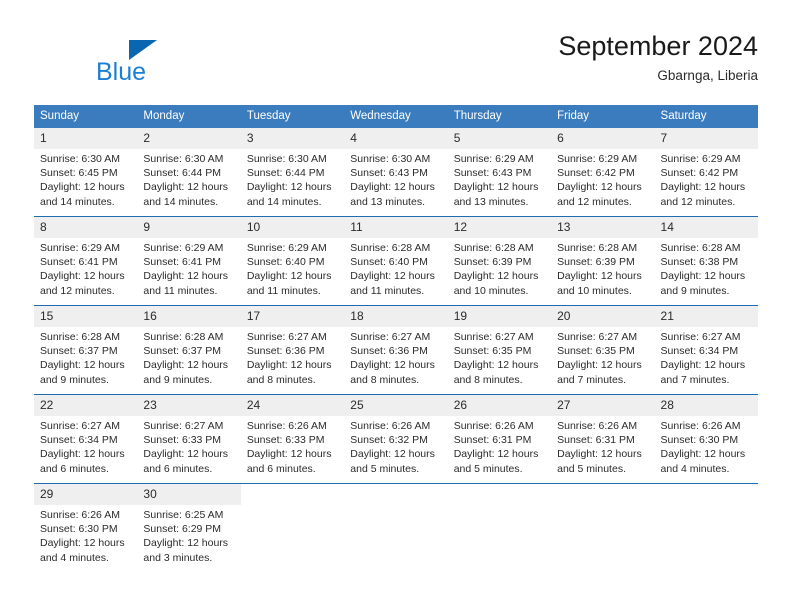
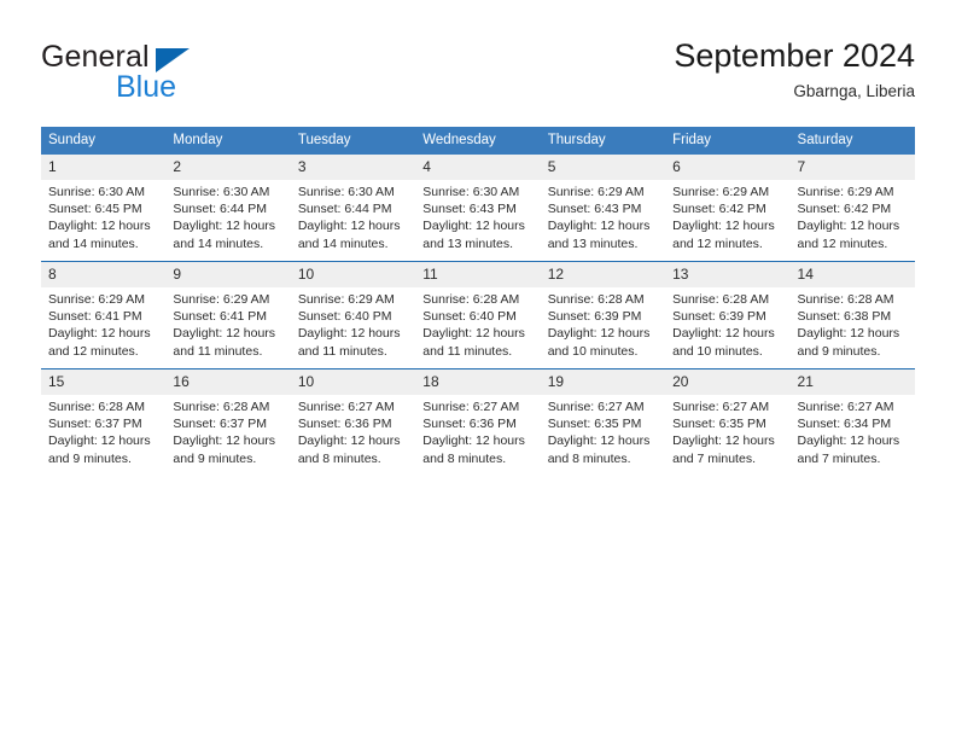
+ General
  Blue
  September 2024
  Gbarnga, Liberia
  Sunday	Monday	Tuesday	Wednesday	Thursday	Friday	Saturday
  1Sunrise: 6:30 AMSunset: 6:45 PMDaylight: 12 hoursand 14 minutes.	2Sunrise: 6:30 AMSunset: 6:44 PMDaylight: 12 hoursand 14 minutes.	3Sunrise: 6:30 AMSunset: 6:44 PMDaylight: 12 hoursand 14 minutes.	4Sunrise: 6:30 AMSunset: 6:43 PMDaylight: 12 hoursand 13 minutes.	5Sunrise: 6:29 AMSunset: 6:43 PMDaylight: 12 hoursand 13 minutes.	6Sunrise: 6:29 AMSunset: 6:42 PMDaylight: 12 hoursand 12 minutes.	7Sunrise: 6:29 AMSunset: 6:42 PMDaylight: 12 hoursand 12 minutes.
  8Sunrise: 6:29 AMSunset: 6:41 PMDaylight: 12 hoursand 12 minutes.	9Sunrise: 6:29 AMSunset: 6:41 PMDaylight: 12 hoursand 11 minutes.	10Sunrise: 6:29 AMSunset: 6:40 PMDaylight: 12 hoursand 11 minutes.	11Sunrise: 6:28 AMSunset: 6:40 PMDaylight: 12 hoursand 11 minutes.	12Sunrise: 6:28 AMSunset: 6:39 PMDaylight: 12 hoursand 10 minutes.	13Sunrise: 6:28 AMSunset: 6:39 PMDaylight: 12 hoursand 10 minutes.	14Sunrise: 6:28 AMSunset: 6:38 PMDaylight: 12 hoursand 9 minutes.
- 15Sunrise: 6:28 AMSunset: 6:37 PMDaylight: 12 hoursand 9 minutes.	16Sunrise: 6:28 AMSunset: 6:37 PMDaylight: 12 hoursand 9 minutes.	17Sunrise: 6:27 AMSunset: 6:36 PMDaylight: 12 hoursand 8 minutes.	18Sunrise: 6:27 AMSunset: 6:36 PMDaylight: 12 hoursand 8 minutes.	19Sunrise: 6:27 AMSunset: 6:35 PMDaylight: 12 hoursand 8 minutes.	20Sunrise: 6:27 AMSunset: 6:35 PMDaylight: 12 hoursand 7 minutes.	21Sunrise: 6:27 AMSunset: 6:34 PMDaylight: 12 hoursand 7 minutes.
+ 15Sunrise: 6:28 AMSunset: 6:37 PMDaylight: 12 hoursand 9 minutes.	16Sunrise: 6:28 AMSunset: 6:37 PMDaylight: 12 hoursand 9 minutes.	10Sunrise: 6:27 AMSunset: 6:36 PMDaylight: 12 hoursand 8 minutes.	18Sunrise: 6:27 AMSunset: 6:36 PMDaylight: 12 hoursand 8 minutes.	19Sunrise: 6:27 AMSunset: 6:35 PMDaylight: 12 hoursand 8 minutes.	20Sunrise: 6:27 AMSunset: 6:35 PMDaylight: 12 hoursand 7 minutes.	21Sunrise: 6:27 AMSunset: 6:34 PMDaylight: 12 hoursand 7 minutes.
- 22Sunrise: 6:27 AMSunset: 6:34 PMDaylight: 12 hoursand 6 minutes.	23Sunrise: 6:27 AMSunset: 6:33 PMDaylight: 12 hoursand 6 minutes.	24Sunrise: 6:26 AMSunset: 6:33 PMDaylight: 12 hoursand 6 minutes.	25Sunrise: 6:26 AMSunset: 6:32 PMDaylight: 12 hoursand 5 minutes.	26Sunrise: 6:26 AMSunset: 6:31 PMDaylight: 12 hoursand 5 minutes.	27Sunrise: 6:26 AMSunset: 6:31 PMDaylight: 12 hoursand 5 minutes.	28Sunrise: 6:26 AMSunset: 6:30 PMDaylight: 12 hoursand 4 minutes.
- 29Sunrise: 6:26 AMSunset: 6:30 PMDaylight: 12 hoursand 4 minutes.	30Sunrise: 6:25 AMSunset: 6:29 PMDaylight: 12 hoursand 3 minutes.
